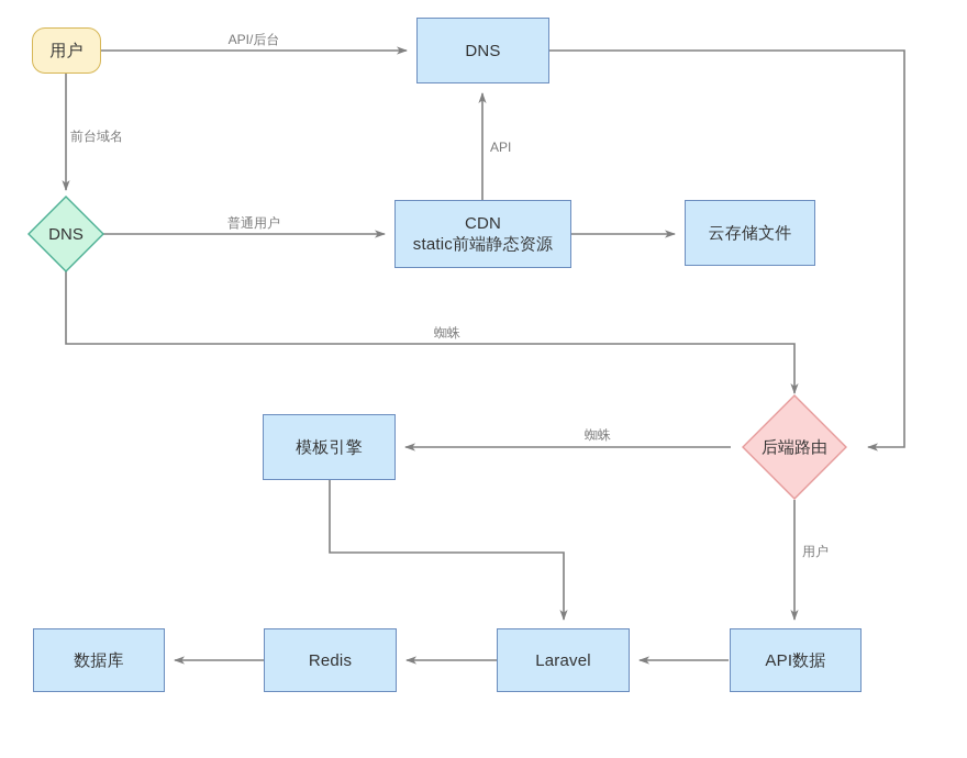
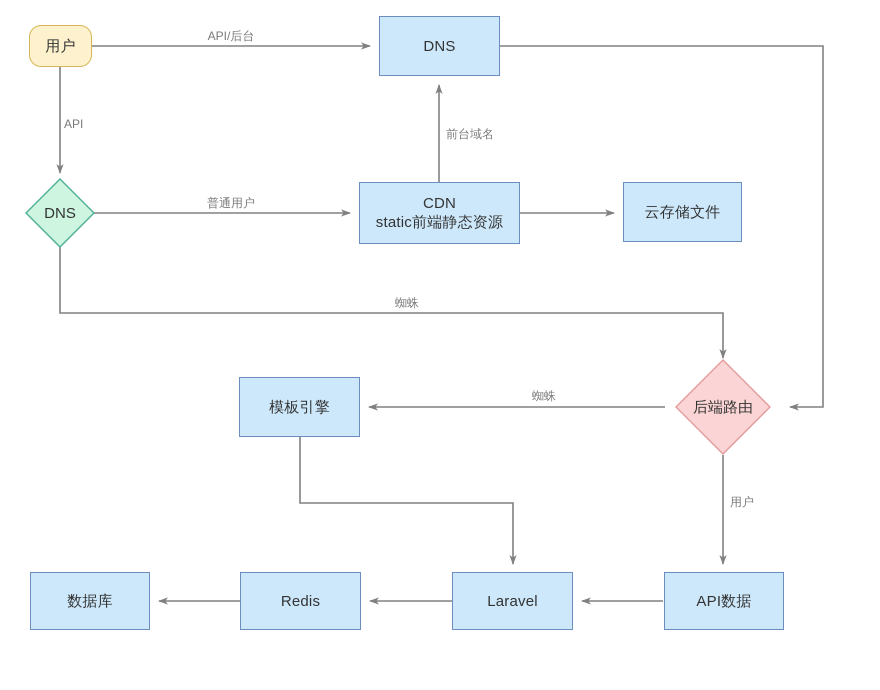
  API/后台
- 前台域名
+ API
  普通用户
- API
+ 前台域名
  蜘蛛
  蜘蛛
  用户
  用户
  DNS
  DNS
  CDN
  static前端静态资源
  云存储文件
  后端路由
  模板引擎
  数据库
  Redis
  Laravel
  API数据
